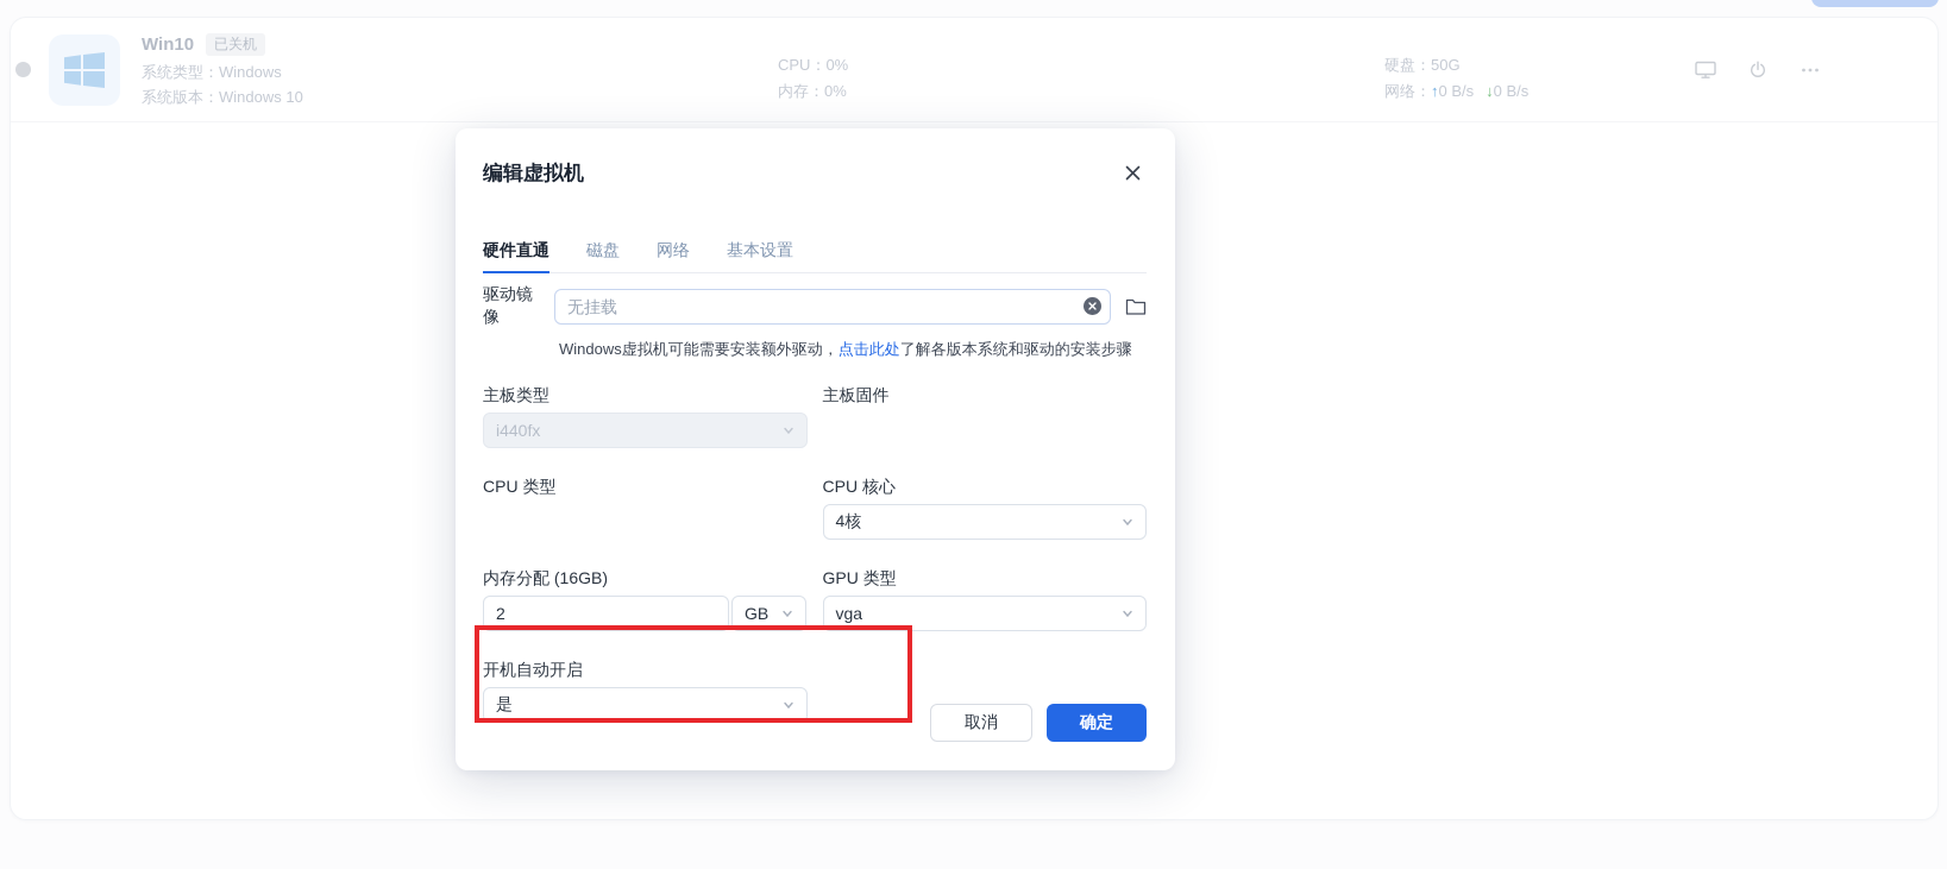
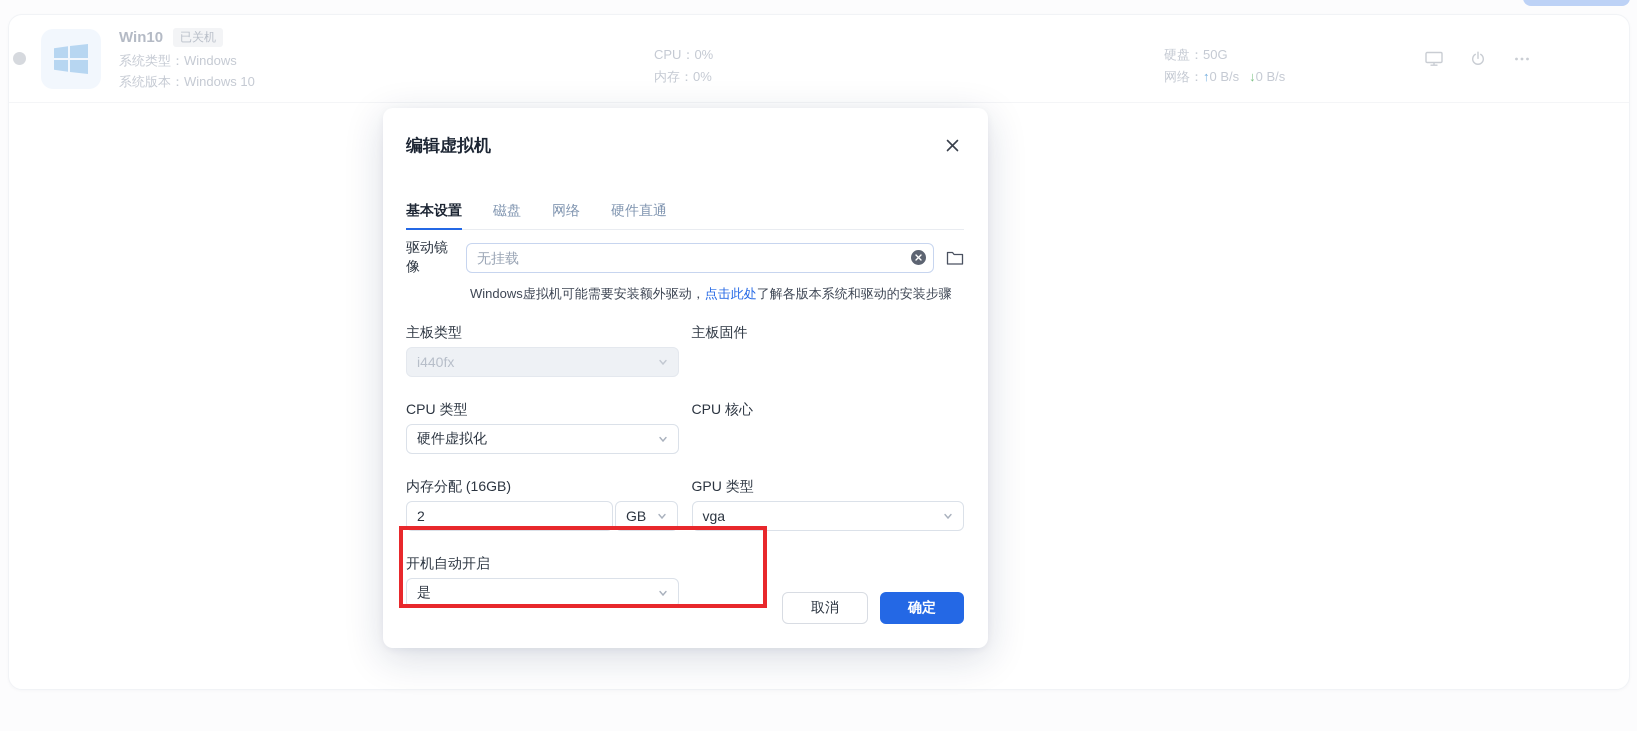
  Win10
  已关机
  系统类型：Windows
  系统版本：Windows 10
  CPU：0%
  内存：0%
  硬盘：50G
  网络：↑0 B/s ↓0 B/s
  编辑虚拟机
- 硬件直通
+ 基本设置
  磁盘
  网络
- 基本设置
+ 硬件直通
  驱动镜像
  无挂载
  Windows虚拟机可能需要安装额外驱动，点击此处了解各版本系统和驱动的安装步骤
  主板类型
  i440fx
  主板固件
  CPU 类型
+ 硬件虚拟化
  CPU 核心
- 4核
  内存分配 (16GB)
  2
  GB
  GPU 类型
  vga
  开机自动开启
  是
  取消
  确定
